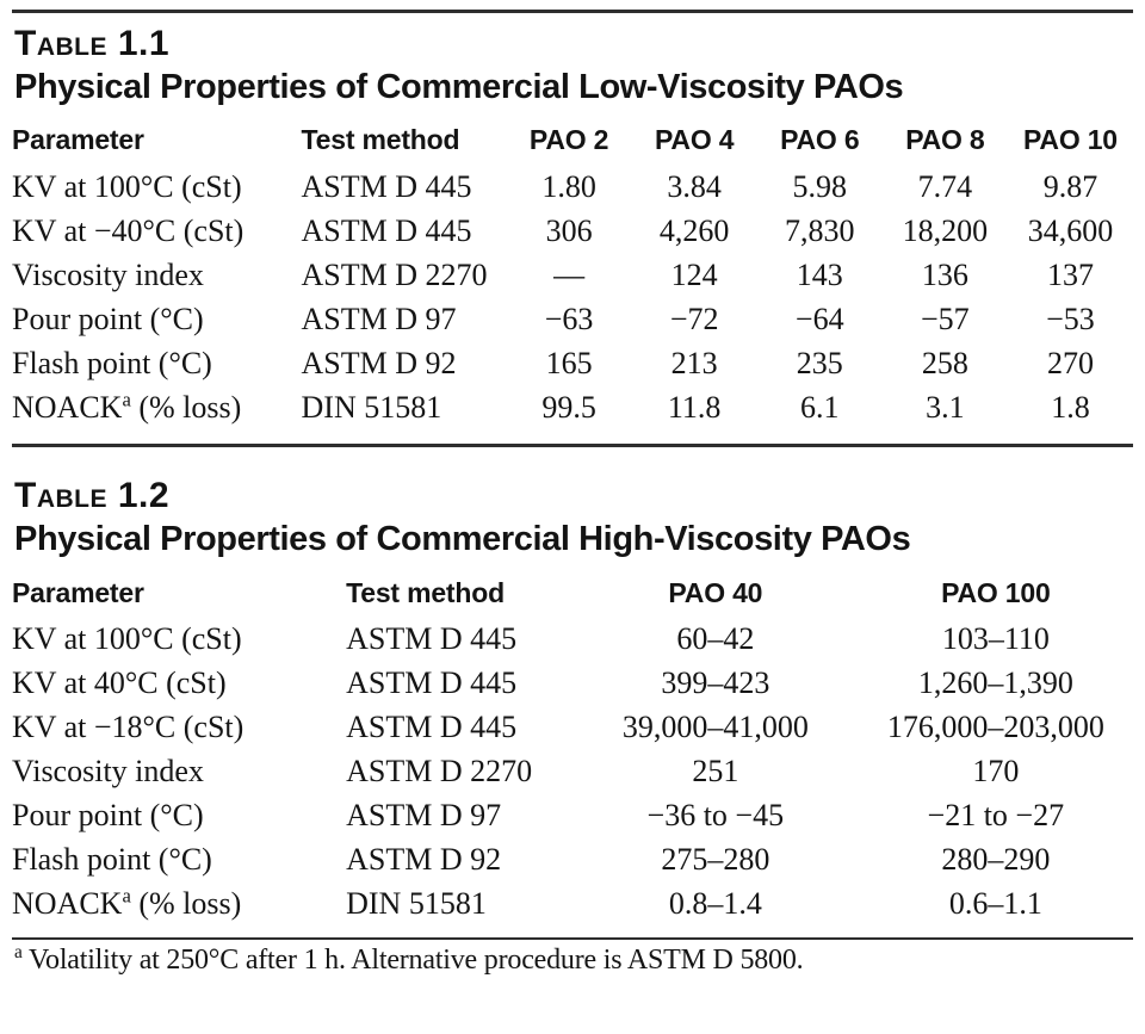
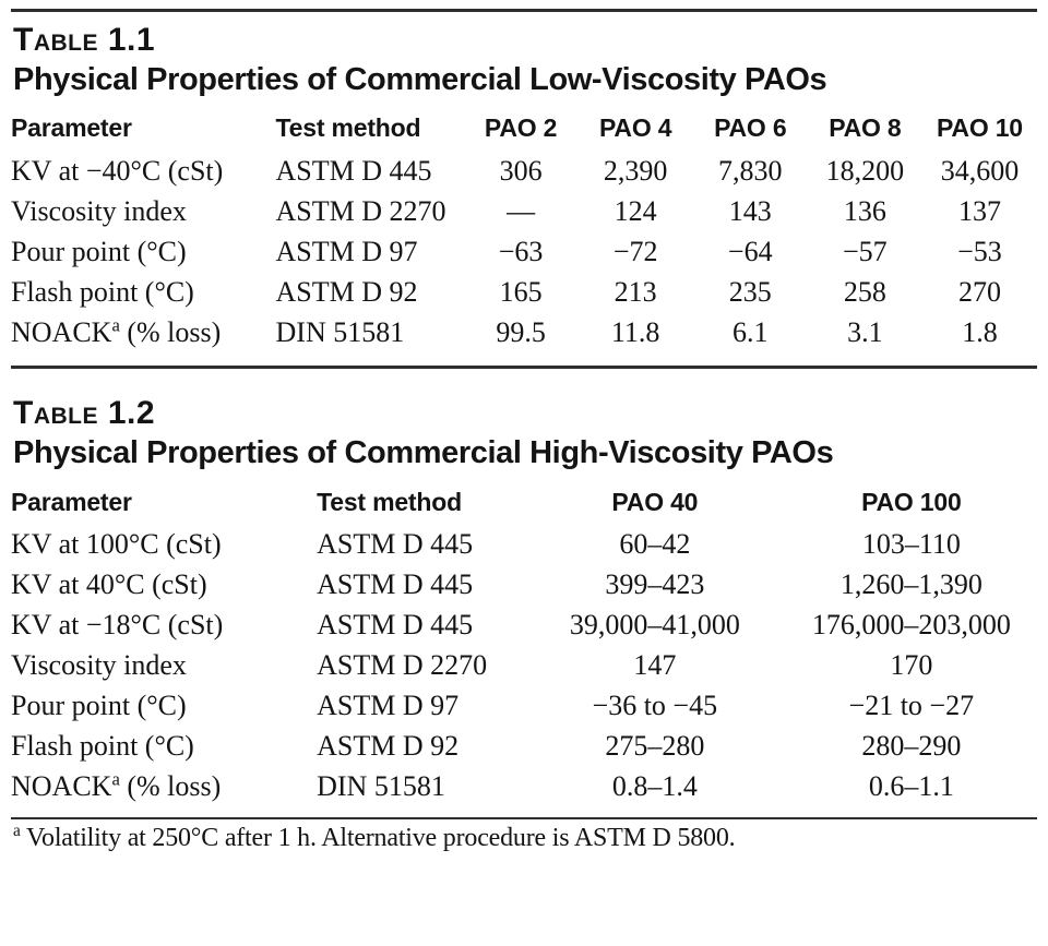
  Table 1.1
  Physical Properties of Commercial Low-Viscosity PAOs
  Parameter	Test method	PAO 2	PAO 4	PAO 6	PAO 8	PAO 10
- KV at 100°C (cSt)	ASTM D 445	1.80	3.84	5.98	7.74	9.87
- KV at −40°C (cSt)	ASTM D 445	306	4,260	7,830	18,200	34,600
+ KV at −40°C (cSt)	ASTM D 445	306	2,390	7,830	18,200	34,600
  Viscosity index	ASTM D 2270	—	124	143	136	137
  Pour point (°C)	ASTM D 97	−63	−72	−64	−57	−53
  Flash point (°C)	ASTM D 92	165	213	235	258	270
  NOACKa (% loss)	DIN 51581	99.5	11.8	6.1	3.1	1.8
  Table 1.2
  Physical Properties of Commercial High-Viscosity PAOs
  Parameter	Test method	PAO 40	PAO 100
  KV at 100°C (cSt)	ASTM D 445	60–42	103–110
  KV at 40°C (cSt)	ASTM D 445	399–423	1,260–1,390
  KV at −18°C (cSt)	ASTM D 445	39,000–41,000	176,000–203,000
- Viscosity index	ASTM D 2270	251	170
+ Viscosity index	ASTM D 2270	147	170
  Pour point (°C)	ASTM D 97	−36 to −45	−21 to −27
  Flash point (°C)	ASTM D 92	275–280	280–290
  NOACKa (% loss)	DIN 51581	0.8–1.4	0.6–1.1
  a Volatility at 250°C after 1 h. Alternative procedure is ASTM D 5800.
